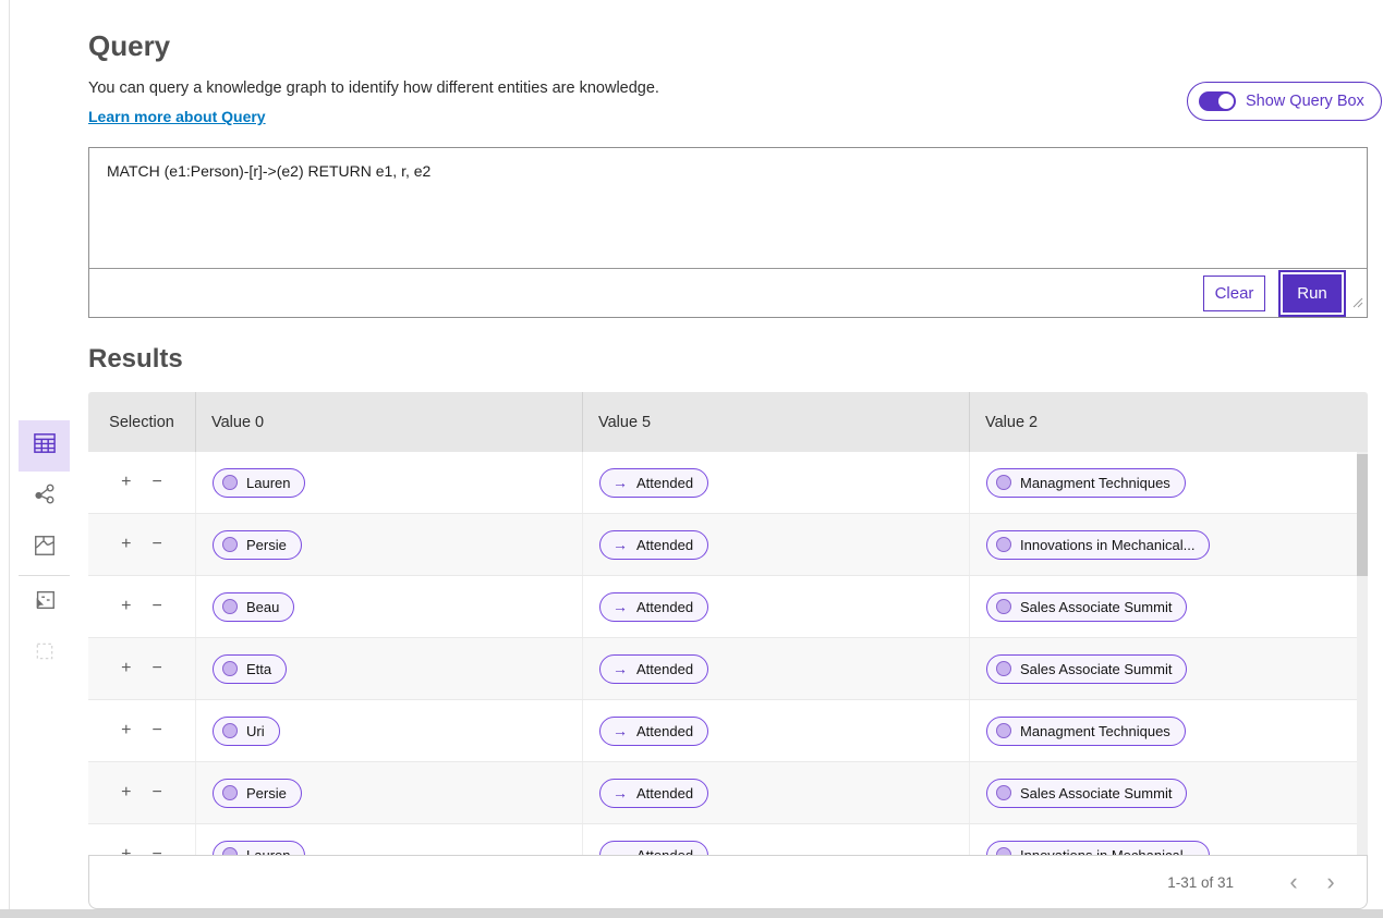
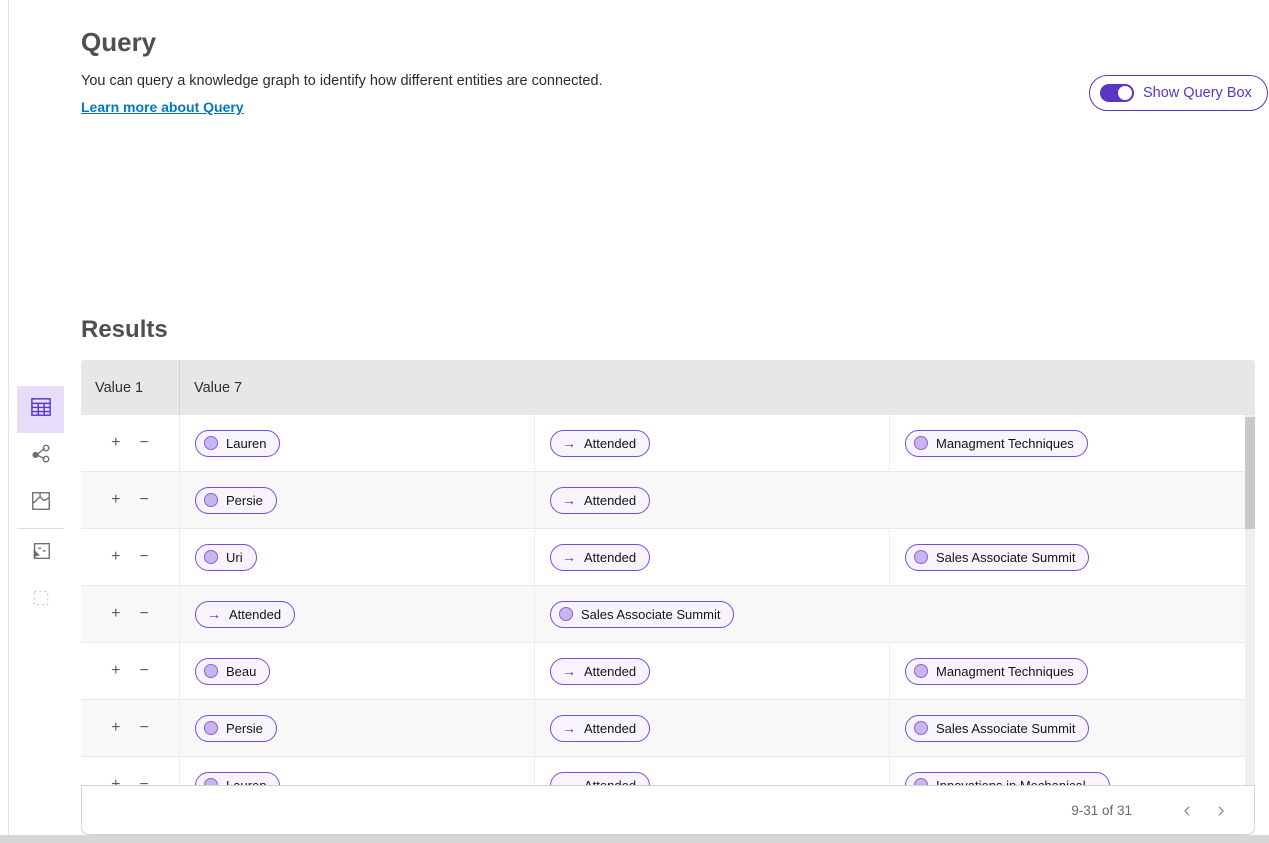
  Query
- You can query a knowledge graph to identify how different entities are knowledge.
+ You can query a knowledge graph to identify how different entities are connected.
  Learn more about Query
  Show Query Box
- MATCH (e1:Person)-[r]->(e2) RETURN e1, r, e2
- Clear
- Run
  Results
- Selection
- Value 0
- Value 5
+ Value 1
- Value 2
+ Value 7
  +
  −
  Lauren
  →
  Attended
  Managment Techniques
  +
  −
  Persie
  →
  Attended
- Innovations in Mechanical...
  +
  −
- Beau
+ Uri
  →
  Attended
  Sales Associate Summit
  +
  −
- Etta
  →
  Attended
  Sales Associate Summit
  +
  −
- Uri
+ Beau
  →
  Attended
  Managment Techniques
  +
  −
  Persie
  →
  Attended
  Sales Associate Summit
- 1-31 of 31
+ 9-31 of 31
  ‹
  ›
